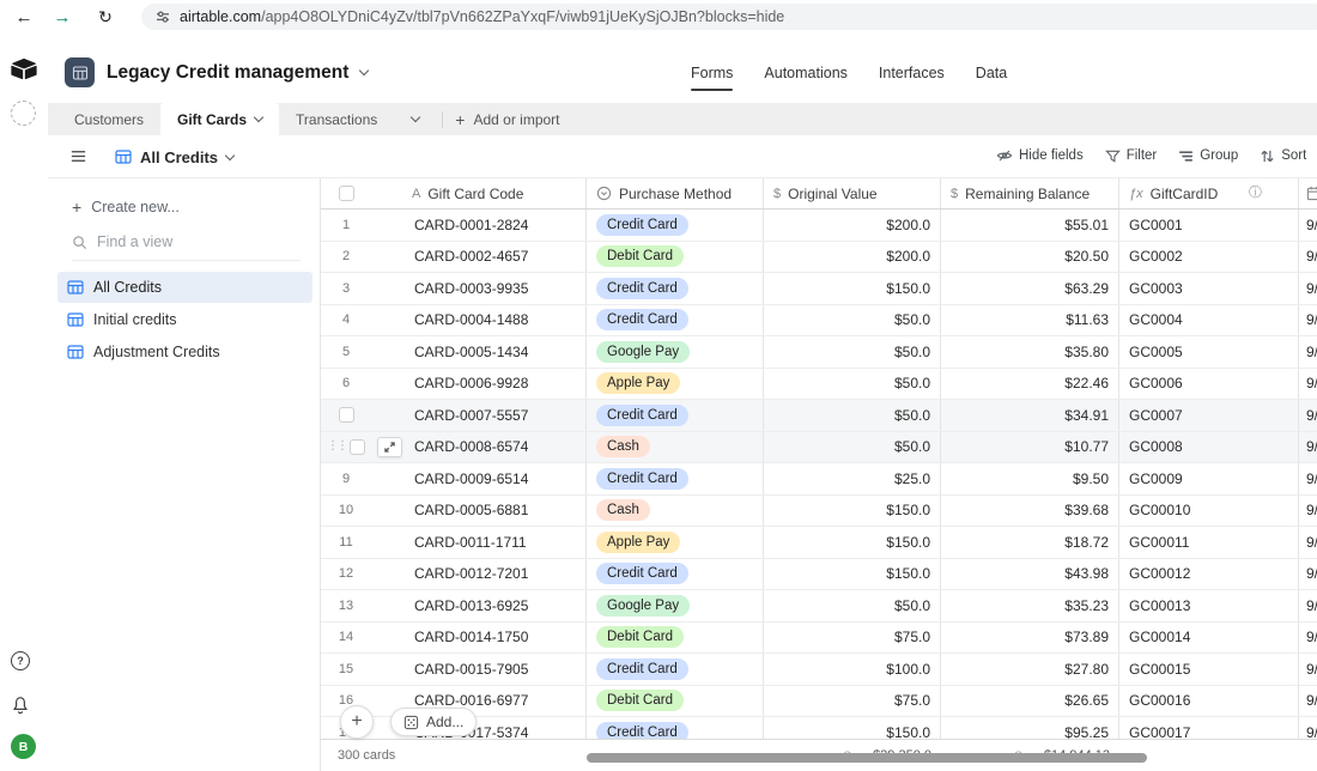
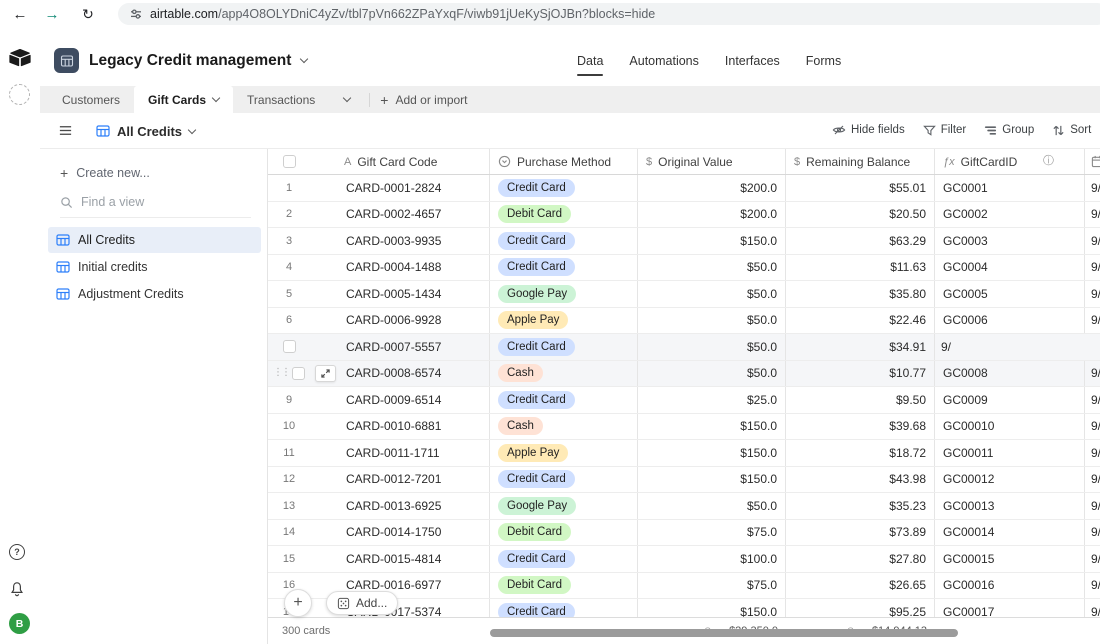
  ←
  →
  ↻
  airtable.com/app4O8OLYDniC4yZv/tbl7pVn662ZPaYxqF/viwb91jUeKySjOJBn?blocks=hide
  ?
  B
  Legacy Credit management
- Forms
+ Data
  Automations
  Interfaces
- Data
+ Forms
  Customers
  Gift Cards
  Transactions
  +
  Add or import
  All Credits
  Hide fields
  Filter
  Group
  Sort
  +
  Create new...
  Find a view
  All Credits
  Initial credits
  Adjustment Credits
  A
  Gift Card Code
  Purchase Method
  $
  Original Value
  $
  Remaining Balance
  ƒx
  GiftCardID
  ⓘ
  1
  CARD-0001-2824
  Credit Card
  $200.0
  $55.01
  GC0001
  9/
  2
  CARD-0002-4657
  Debit Card
  $200.0
  $20.50
  GC0002
  9/
  3
  CARD-0003-9935
  Credit Card
  $150.0
  $63.29
  GC0003
  9/
  4
  CARD-0004-1488
  Credit Card
  $50.0
  $11.63
  GC0004
  9/
  5
  CARD-0005-1434
  Google Pay
  $50.0
  $35.80
  GC0005
  9/
  6
  CARD-0006-9928
  Apple Pay
  $50.0
  $22.46
  GC0006
  9/
  CARD-0007-5557
  Credit Card
  $50.0
  $34.91
- GC0007
  9/
  ⋮⋮
  CARD-0008-6574
  Cash
  $50.0
  $10.77
  GC0008
  9/
  9
  CARD-0009-6514
  Credit Card
  $25.0
  $9.50
  GC0009
  9/
  10
- CARD-0005-6881
+ CARD-0010-6881
  Cash
  $150.0
  $39.68
  GC00010
  9/
  11
  CARD-0011-1711
  Apple Pay
  $150.0
  $18.72
  GC00011
  9/
  12
  CARD-0012-7201
  Credit Card
  $150.0
  $43.98
  GC00012
  9/
  13
  CARD-0013-6925
  Google Pay
  $50.0
  $35.23
  GC00013
  9/
  14
  CARD-0014-1750
  Debit Card
  $75.0
  $73.89
  GC00014
  9/
  15
- CARD-0015-7905
+ CARD-0015-4814
  Credit Card
  $100.0
  $27.80
  GC00015
  9/
  16
  CARD-0016-6977
  Debit Card
  $75.0
  $26.65
  GC00016
  9/
  Credit Card
  $150.0
  $95.25
  GC00017
  9/
  300 cards
  +
  Add...
